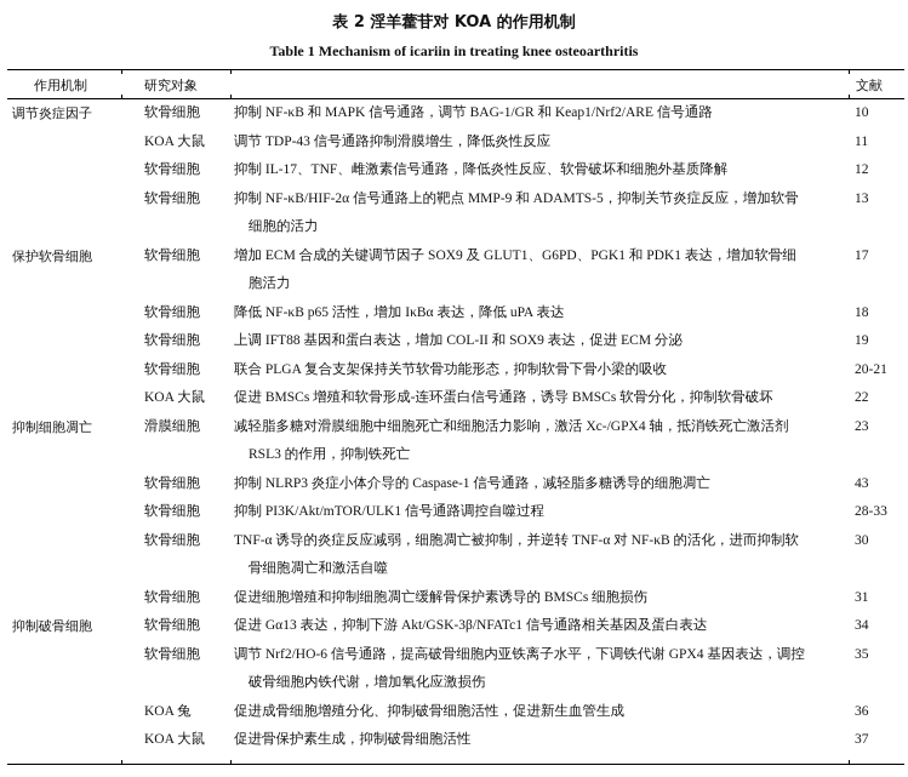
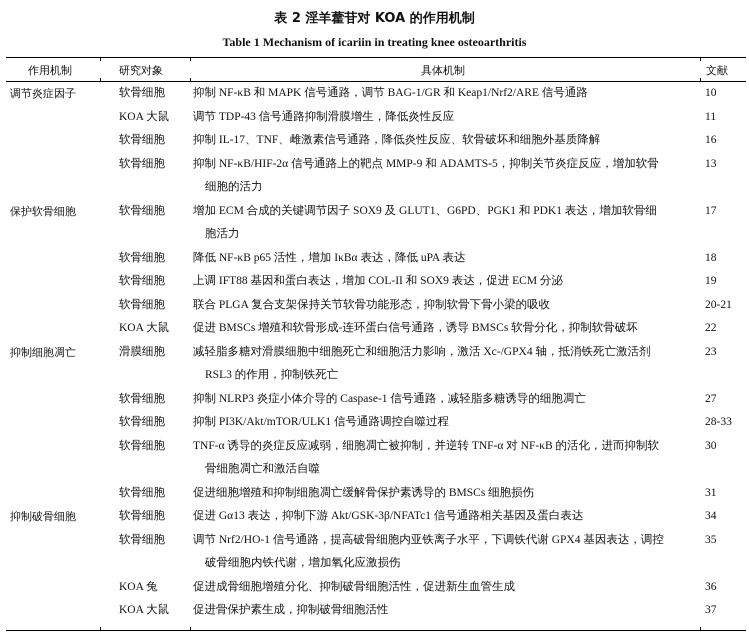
  表 2 淫羊藿苷对 KOA 的作用机制
  Table 1 Mechanism of icariin in treating knee osteoarthritis
  作用机制
  研究对象
+ 具体机制
  文献
  调节炎症因子
  软骨细胞
  抑制 NF-κB 和 MAPK 信号通路，调节 BAG-1/GR 和 Keap1/Nrf2/ARE 信号通路
  10
  KOA 大鼠
  调节 TDP-43 信号通路抑制滑膜增生，降低炎性反应
  11
  软骨细胞
  抑制 IL-17、TNF、雌激素信号通路，降低炎性反应、软骨破坏和细胞外基质降解
- 12
+ 16
  软骨细胞
  抑制 NF-κB/HIF-2α 信号通路上的靶点 MMP-9 和 ADAMTS-5，抑制关节炎症反应，增加软骨
  细胞的活力
  13
  保护软骨细胞
  软骨细胞
  增加 ECM 合成的关键调节因子 SOX9 及 GLUT1、G6PD、PGK1 和 PDK1 表达，增加软骨细
  胞活力
  17
  软骨细胞
  降低 NF-κB p65 活性，增加 IκBα 表达，降低 uPA 表达
  18
  软骨细胞
  上调 IFT88 基因和蛋白表达，增加 COL-II 和 SOX9 表达，促进 ECM 分泌
  19
  软骨细胞
  联合 PLGA 复合支架保持关节软骨功能形态，抑制软骨下骨小梁的吸收
  20-21
  KOA 大鼠
  促进 BMSCs 增殖和软骨形成-连环蛋白信号通路，诱导 BMSCs 软骨分化，抑制软骨破坏
  22
  抑制细胞凋亡
  滑膜细胞
  减轻脂多糖对滑膜细胞中细胞死亡和细胞活力影响，激活 Xc-/GPX4 轴，抵消铁死亡激活剂
  RSL3 的作用，抑制铁死亡
  23
  软骨细胞
  抑制 NLRP3 炎症小体介导的 Caspase-1 信号通路，减轻脂多糖诱导的细胞凋亡
- 43
+ 27
  软骨细胞
  抑制 PI3K/Akt/mTOR/ULK1 信号通路调控自噬过程
  28-33
  软骨细胞
  TNF-α 诱导的炎症反应减弱，细胞凋亡被抑制，并逆转 TNF-α 对 NF-κB 的活化，进而抑制软
  骨细胞凋亡和激活自噬
  30
  软骨细胞
  促进细胞增殖和抑制细胞凋亡缓解骨保护素诱导的 BMSCs 细胞损伤
  31
  抑制破骨细胞
  软骨细胞
  促进 Gα13 表达，抑制下游 Akt/GSK-3β/NFATc1 信号通路相关基因及蛋白表达
  34
  软骨细胞
- 调节 Nrf2/HO-6 信号通路，提高破骨细胞内亚铁离子水平，下调铁代谢 GPX4 基因表达，调控
+ 调节 Nrf2/HO-1 信号通路，提高破骨细胞内亚铁离子水平，下调铁代谢 GPX4 基因表达，调控
  破骨细胞内铁代谢，增加氧化应激损伤
  35
  KOA 兔
  促进成骨细胞增殖分化、抑制破骨细胞活性，促进新生血管生成
  36
  KOA 大鼠
  促进骨保护素生成，抑制破骨细胞活性
  37
